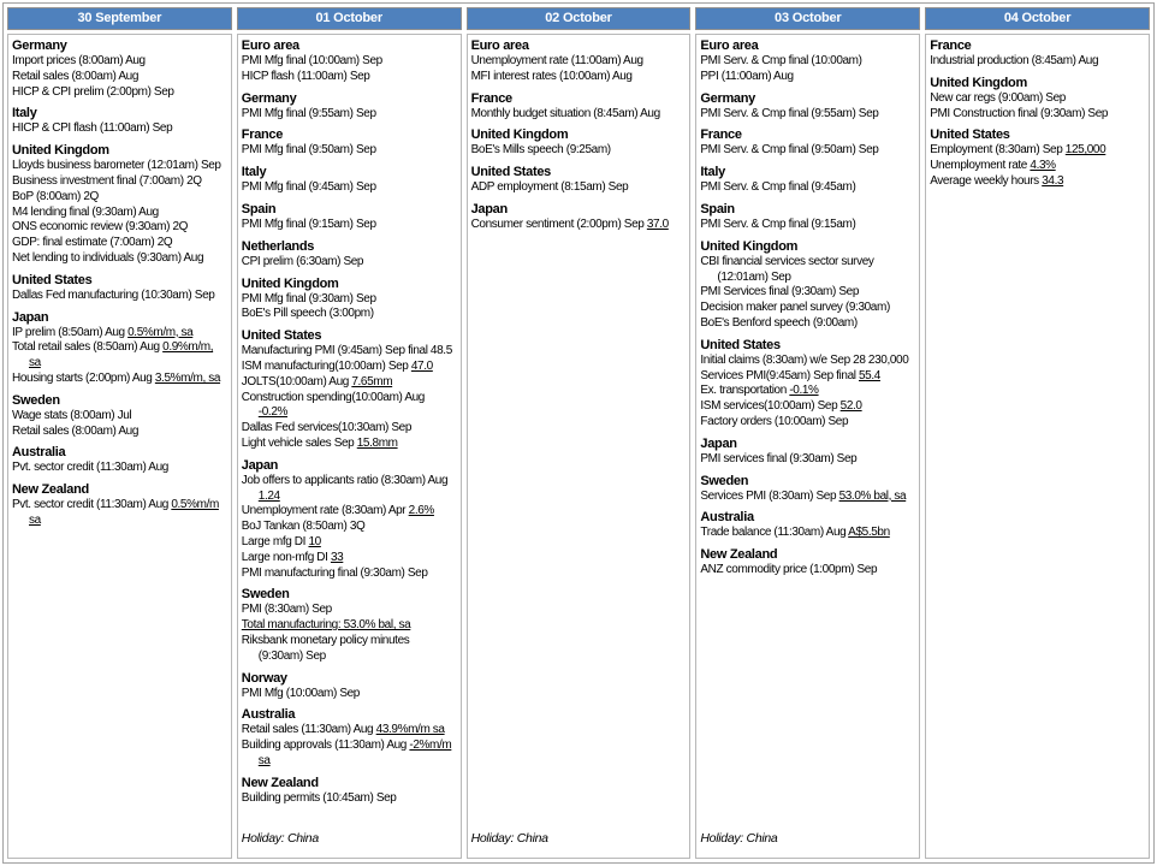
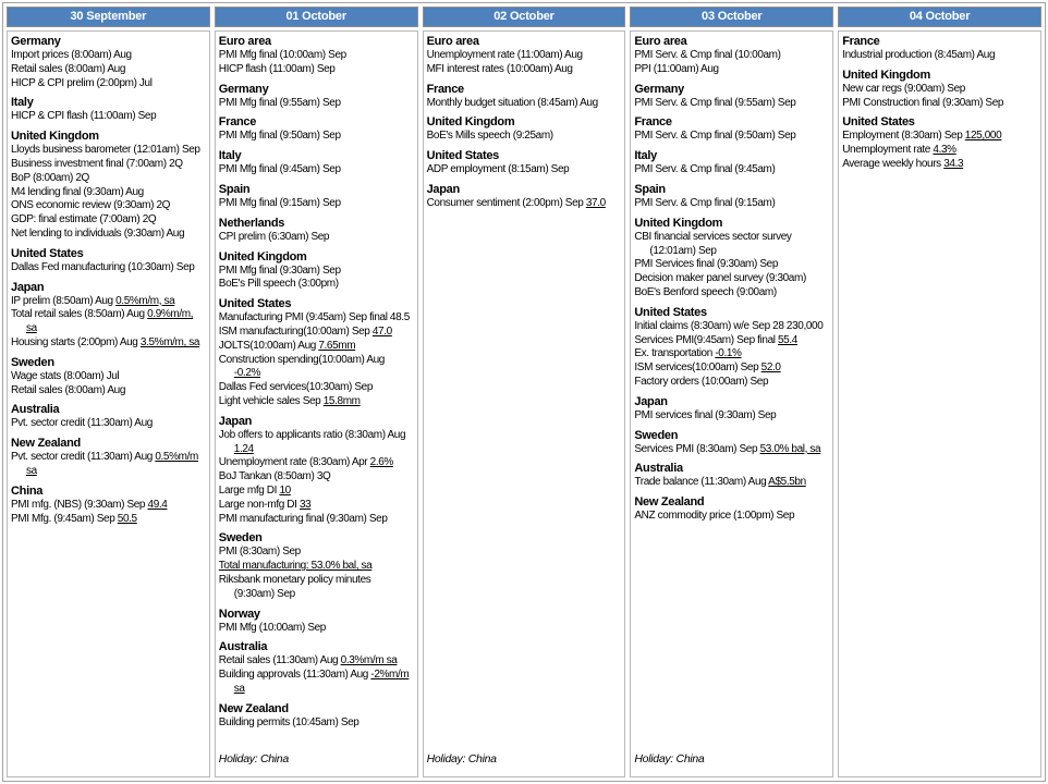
  30 September
  Germany
  Import prices (8:00am) Aug
  Retail sales (8:00am) Aug
- HICP & CPI prelim (2:00pm) Sep
+ HICP & CPI prelim (2:00pm) Jul
  Italy
  HICP & CPI flash (11:00am) Sep
  United Kingdom
  Lloyds business barometer (12:01am) Sep
  Business investment final (7:00am) 2Q
  BoP (8:00am) 2Q
  M4 lending final (9:30am) Aug
  ONS economic review (9:30am) 2Q
  GDP: final estimate (7:00am) 2Q
  Net lending to individuals (9:30am) Aug
  United States
  Dallas Fed manufacturing (10:30am) Sep
  Japan
  IP prelim (8:50am) Aug 0.5%m/m, sa
  Total retail sales (8:50am) Aug 0.9%m/m, sa
  Housing starts (2:00pm) Aug 3.5%m/m, sa
  Sweden
  Wage stats (8:00am) Jul
  Retail sales (8:00am) Aug
  Australia
  Pvt. sector credit (11:30am) Aug
  New Zealand
  Pvt. sector credit (11:30am) Aug 0.5%m/m sa
+ China
+ PMI mfg. (NBS) (9:30am) Sep 49.4
+ PMI Mfg. (9:45am) Sep 50.5
  01 October
  Euro area
  PMI Mfg final (10:00am) Sep
  HICP flash (11:00am) Sep
  Germany
  PMI Mfg final (9:55am) Sep
  France
  PMI Mfg final (9:50am) Sep
  Italy
  PMI Mfg final (9:45am) Sep
  Spain
  PMI Mfg final (9:15am) Sep
  Netherlands
  CPI prelim (6:30am) Sep
  United Kingdom
  PMI Mfg final (9:30am) Sep
  BoE's Pill speech (3:00pm)
  United States
  Manufacturing PMI (9:45am) Sep final 48.5
  ISM manufacturing(10:00am) Sep 47.0
  JOLTS(10:00am) Aug 7.65mm
  Construction spending(10:00am) Aug -0.2%
  Dallas Fed services(10:30am) Sep
  Light vehicle sales Sep 15.8mm
  Japan
  Job offers to applicants ratio (8:30am) Aug 1.24
  Unemployment rate (8:30am) Apr 2.6%
  BoJ Tankan (8:50am) 3Q
  Large mfg DI 10
  Large non-mfg DI 33
  PMI manufacturing final (9:30am) Sep
  Sweden
  PMI (8:30am) Sep
  Total manufacturing: 53.0% bal, sa
  Riksbank monetary policy minutes (9:30am) Sep
  Norway
  PMI Mfg (10:00am) Sep
  Australia
- Retail sales (11:30am) Aug 43.9%m/m sa
+ Retail sales (11:30am) Aug 0.3%m/m sa
  Building approvals (11:30am) Aug -2%m/m sa
  New Zealand
  Building permits (10:45am) Sep
  Holiday: China
  02 October
  Euro area
  Unemployment rate (11:00am) Aug
  MFI interest rates (10:00am) Aug
  France
  Monthly budget situation (8:45am) Aug
  United Kingdom
  BoE's Mills speech (9:25am)
  United States
  ADP employment (8:15am) Sep
  Japan
  Consumer sentiment (2:00pm) Sep 37.0
  Holiday: China
  03 October
  Euro area
  PMI Serv. & Cmp final (10:00am)
  PPI (11:00am) Aug
  Germany
  PMI Serv. & Cmp final (9:55am) Sep
  France
  PMI Serv. & Cmp final (9:50am) Sep
  Italy
  PMI Serv. & Cmp final (9:45am)
  Spain
  PMI Serv. & Cmp final (9:15am)
  United Kingdom
  CBI financial services sector survey (12:01am) Sep
  PMI Services final (9:30am) Sep
  Decision maker panel survey (9:30am)
  BoE's Benford speech (9:00am)
  United States
  Initial claims (8:30am) w/e Sep 28 230,000
  Services PMI(9:45am) Sep final 55.4
  Ex. transportation -0.1%
  ISM services(10:00am) Sep 52.0
  Factory orders (10:00am) Sep
  Japan
  PMI services final (9:30am) Sep
  Sweden
  Services PMI (8:30am) Sep 53.0% bal, sa
  Australia
  Trade balance (11:30am) Aug A$5.5bn
  New Zealand
  ANZ commodity price (1:00pm) Sep
  Holiday: China
  04 October
  France
  Industrial production (8:45am) Aug
  United Kingdom
  New car regs (9:00am) Sep
  PMI Construction final (9:30am) Sep
  United States
  Employment (8:30am) Sep 125,000
  Unemployment rate 4.3%
  Average weekly hours 34.3
